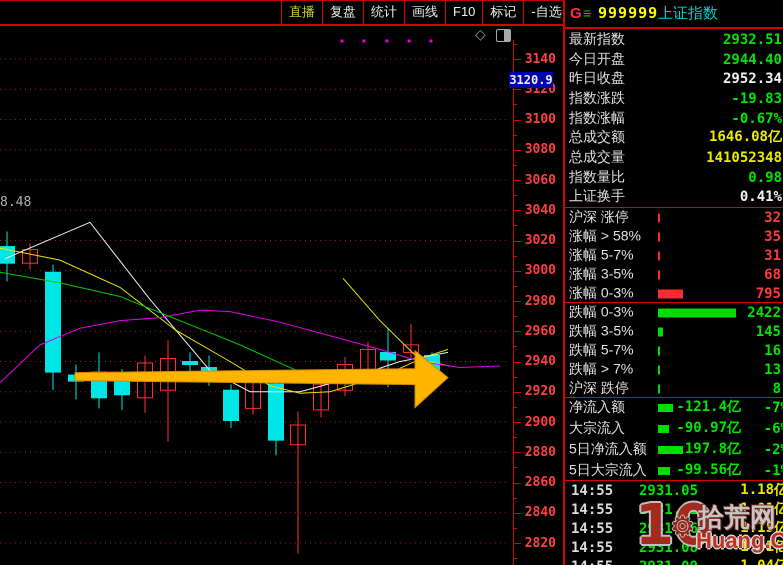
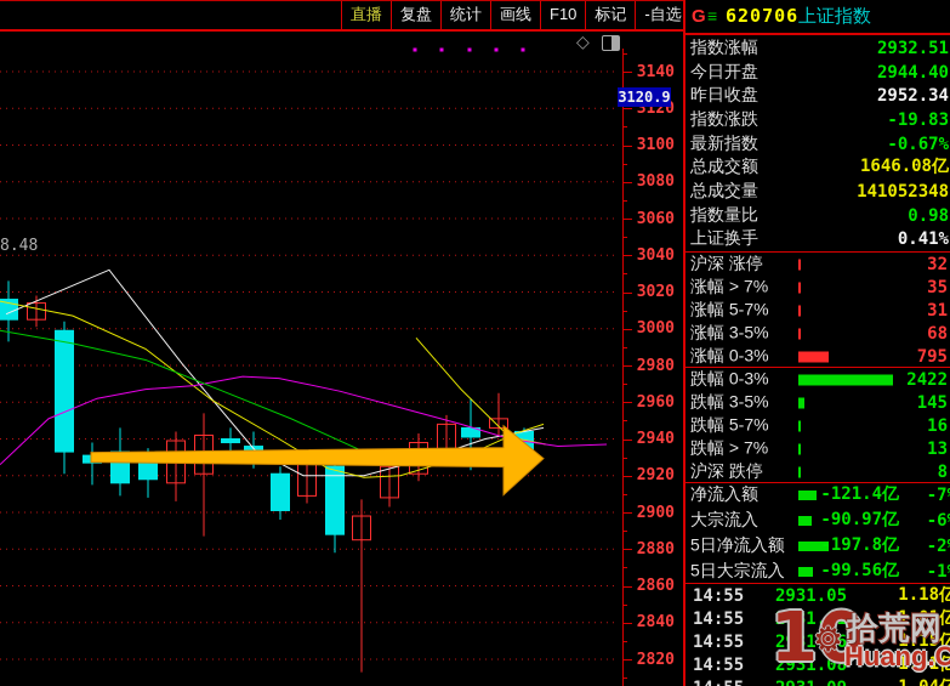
  直播
  复盘
  统计
  画线
  F10
  标记
  -自选
  ◇
  8.48
  3140
  3120
  3100
  3080
  3060
  3040
  3020
  3000
  2980
  2960
  2940
  2920
  2900
  2880
  2860
  2840
  2820
  3120.9
  G
  ≡
- 999999
+ 620706
  上证指数
- 最新指数
+ 指数涨幅
  2932.51
  今日开盘
  2944.40
  昨日收盘
  2952.34
  指数涨跌
  -19.83
- 指数涨幅
+ 最新指数
  -0.67%
  总成交额
  1646.08亿
  总成交量
  141052348
  指数量比
  0.98
  上证换手
  0.41%
  沪深 涨停
  32
- 涨幅 > 58%
+ 涨幅 > 7%
  35
  涨幅 5-7%
  31
  涨幅 3-5%
  68
  涨幅 0-3%
  795
  跌幅 0-3%
  2422
  跌幅 3-5%
  145
  跌幅 5-7%
  16
  跌幅 > 7%
  13
  沪深 跌停
  8
  净流入额
  -121.4亿
  大宗流入
  -90.97亿
  5日净流入额
  -197.8亿
  5日大宗流入
  -99.56亿
  14:55
  2931.05
  1.18亿
  14:55
  2931.11
  1.01亿
  14:55
  2931.06
  1.15亿
  14:55
  2931.08
  1.01亿
  10
  ⚙
  拾荒网
  Huang.C
